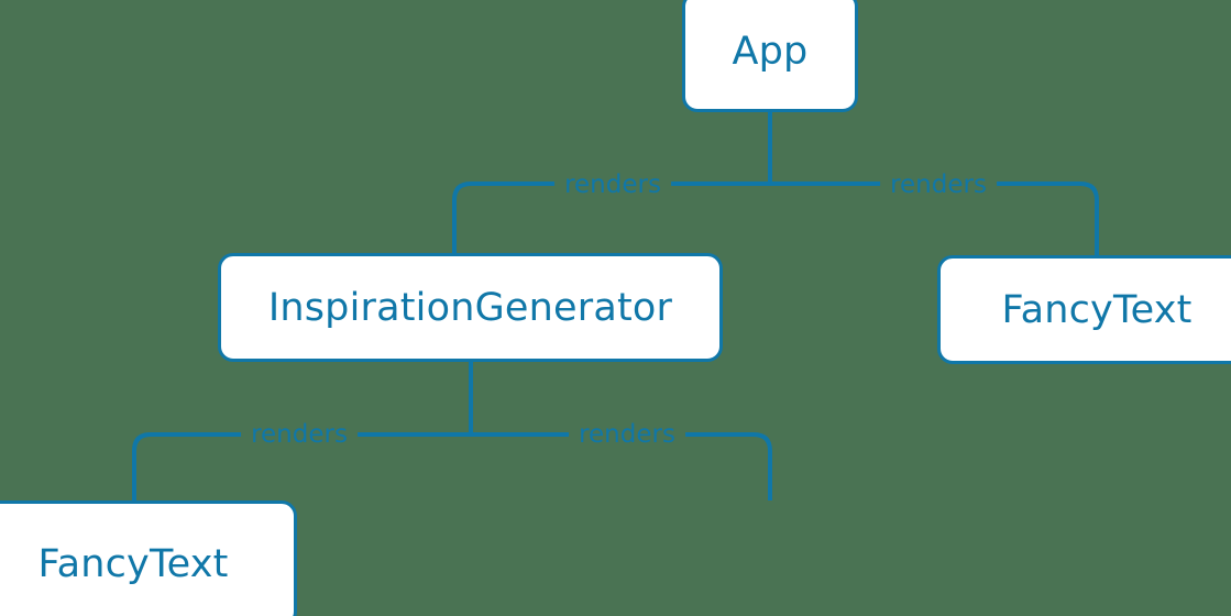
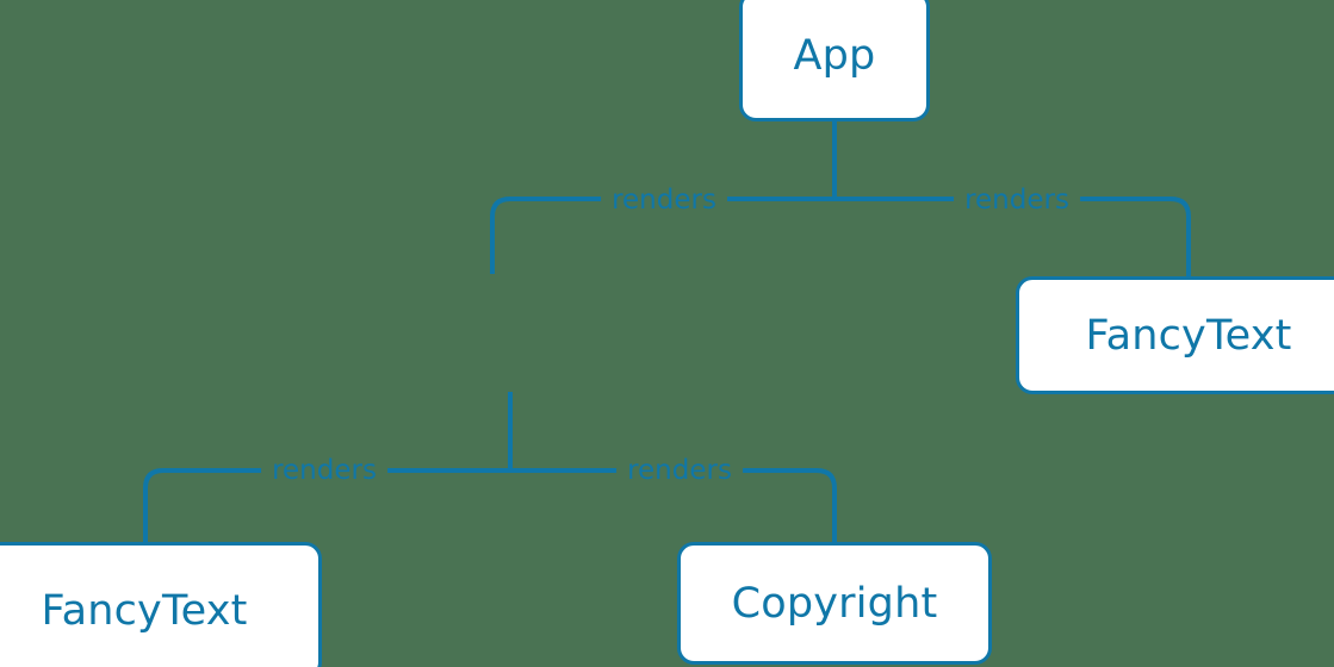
  App
- InspirationGenerator
  FancyText
  FancyText
+ Copyright
  renders
  renders
  renders
  renders
